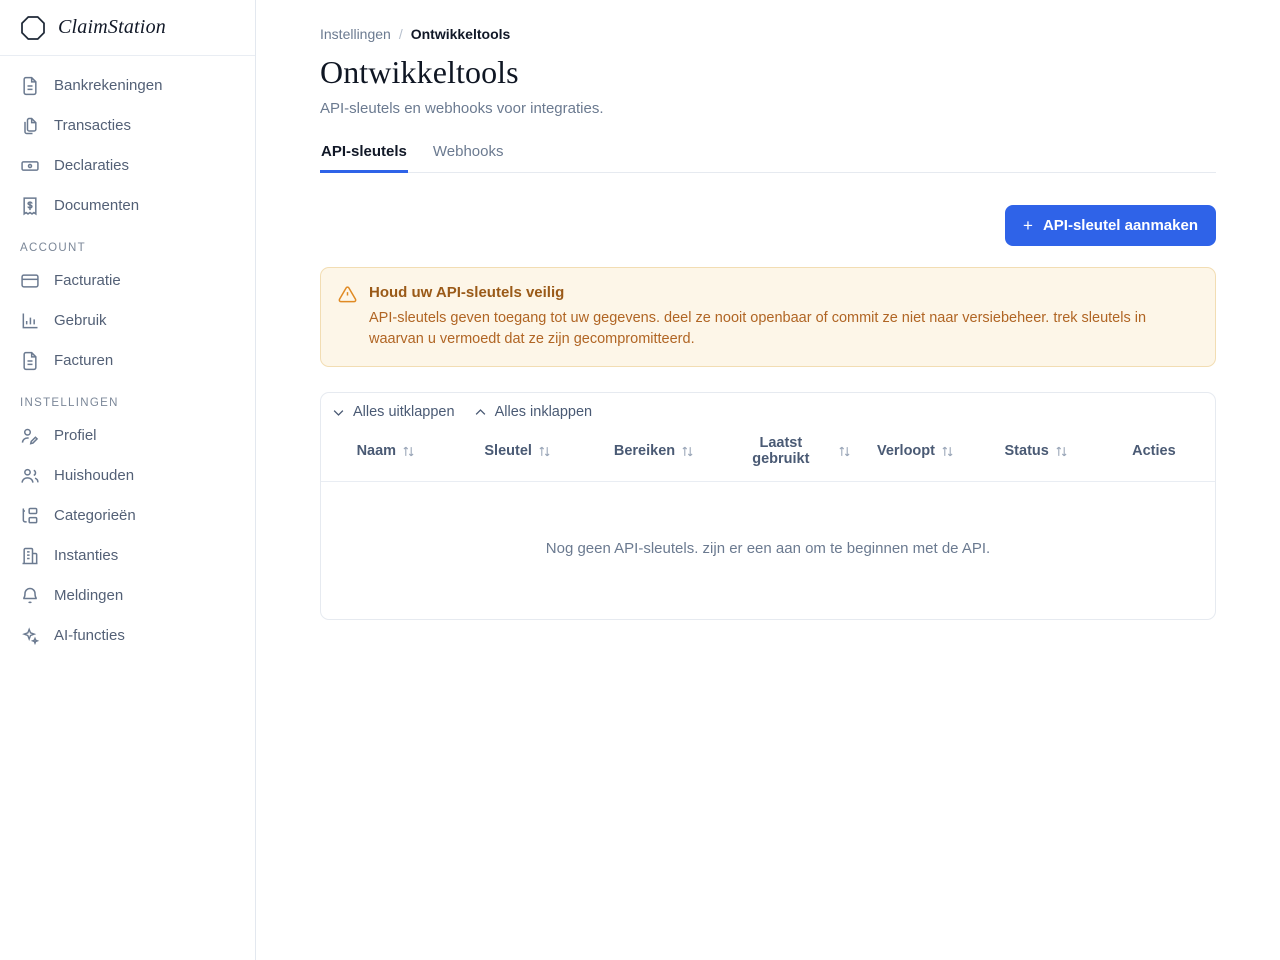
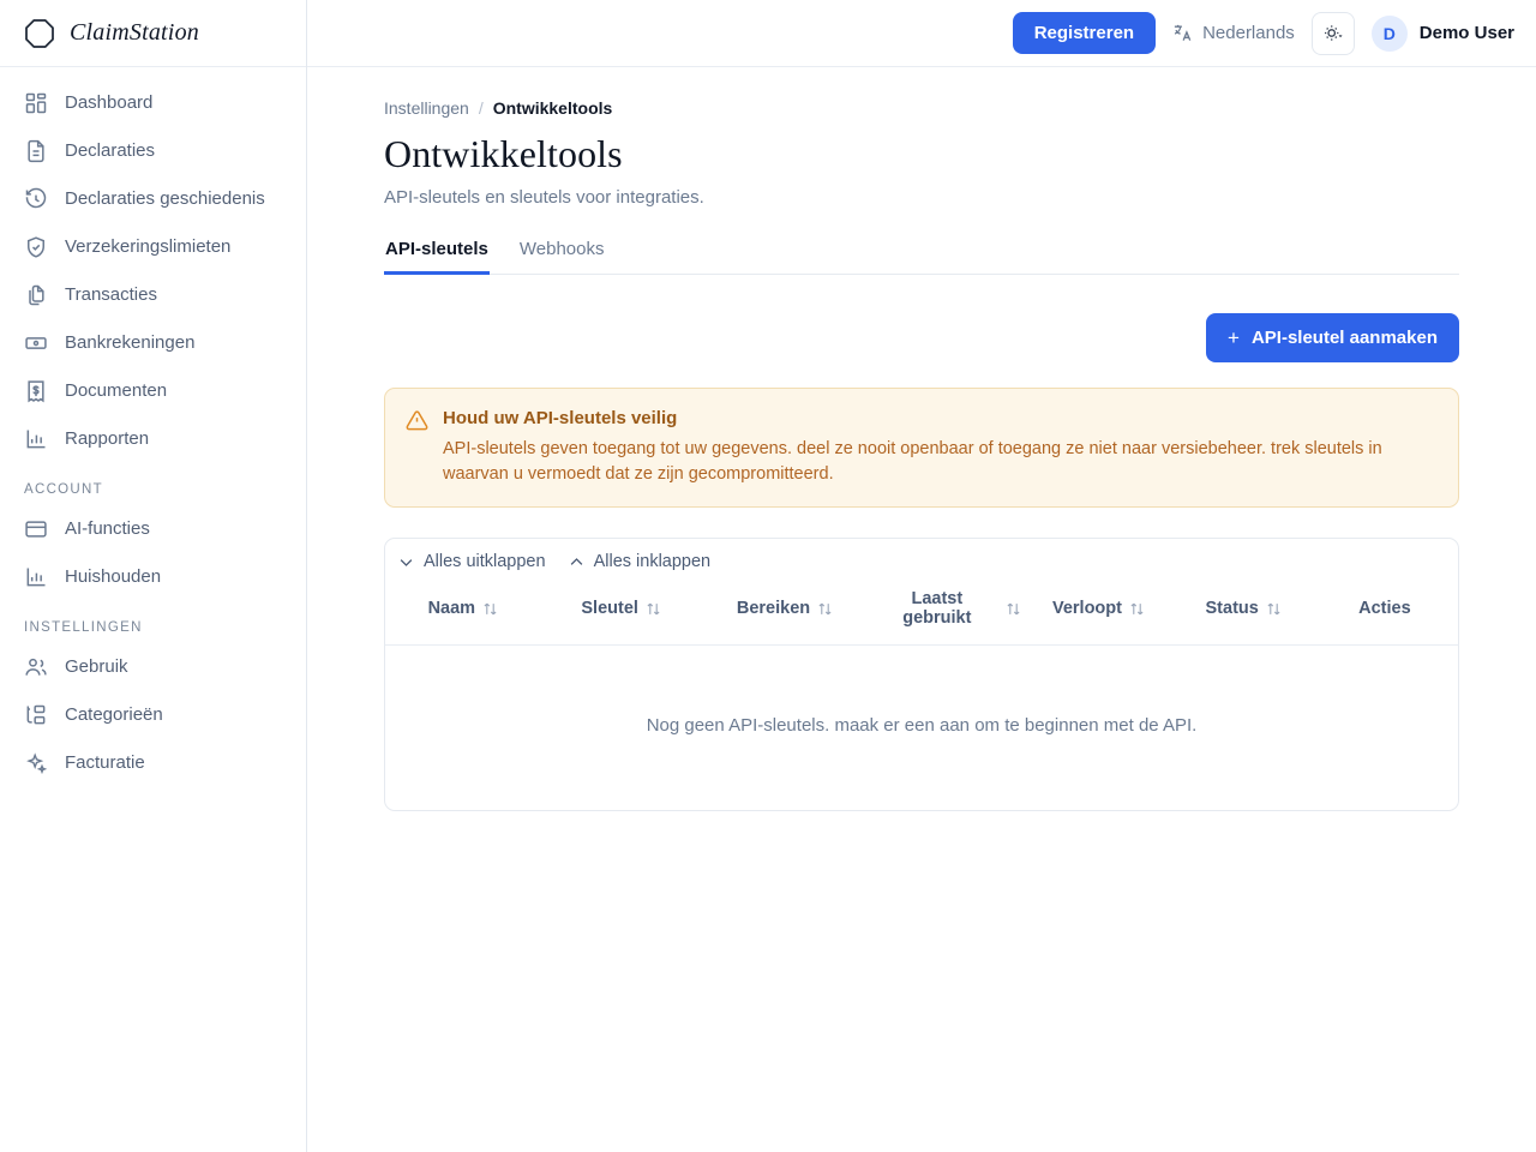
  ClaimStation
+ Dashboard
- Bankrekeningen
+ Declaraties
+ Declaraties geschiedenis
+ Verzekeringslimieten
  Transacties
- Declaraties
+ Bankrekeningen
  Documenten
+ Rapporten
  ACCOUNT
- Facturatie
+ AI-functies
- Gebruik
+ Huishouden
- Facturen
  INSTELLINGEN
- Profiel
- Huishouden
+ Gebruik
  Categorieën
- Instanties
- Meldingen
- AI-functies
+ Facturatie
+ Registreren
+ Nederlands
+ D
+ Demo User
  Instellingen
  /
  Ontwikkeltools
  Ontwikkeltools
- API-sleutels en webhooks voor integraties.
+ API-sleutels en sleutels voor integraties.
  API-sleutels
  Webhooks
  +
  API-sleutel aanmaken
  Houd uw API-sleutels veilig
- API-sleutels geven toegang tot uw gegevens. deel ze nooit openbaar of commit ze niet naar versiebeheer. trek sleutels in waarvan u vermoedt dat ze zijn gecompromitteerd.
+ API-sleutels geven toegang tot uw gegevens. deel ze nooit openbaar of toegang ze niet naar versiebeheer. trek sleutels in waarvan u vermoedt dat ze zijn gecompromitteerd.
  Alles uitklappen
  Alles inklappen
  Naam	Sleutel	Bereiken	Laatst gebruikt	Verloopt	Status	Acties
- Nog geen API-sleutels. zijn er een aan om te beginnen met de API.
+ Nog geen API-sleutels. maak er een aan om te beginnen met de API.
